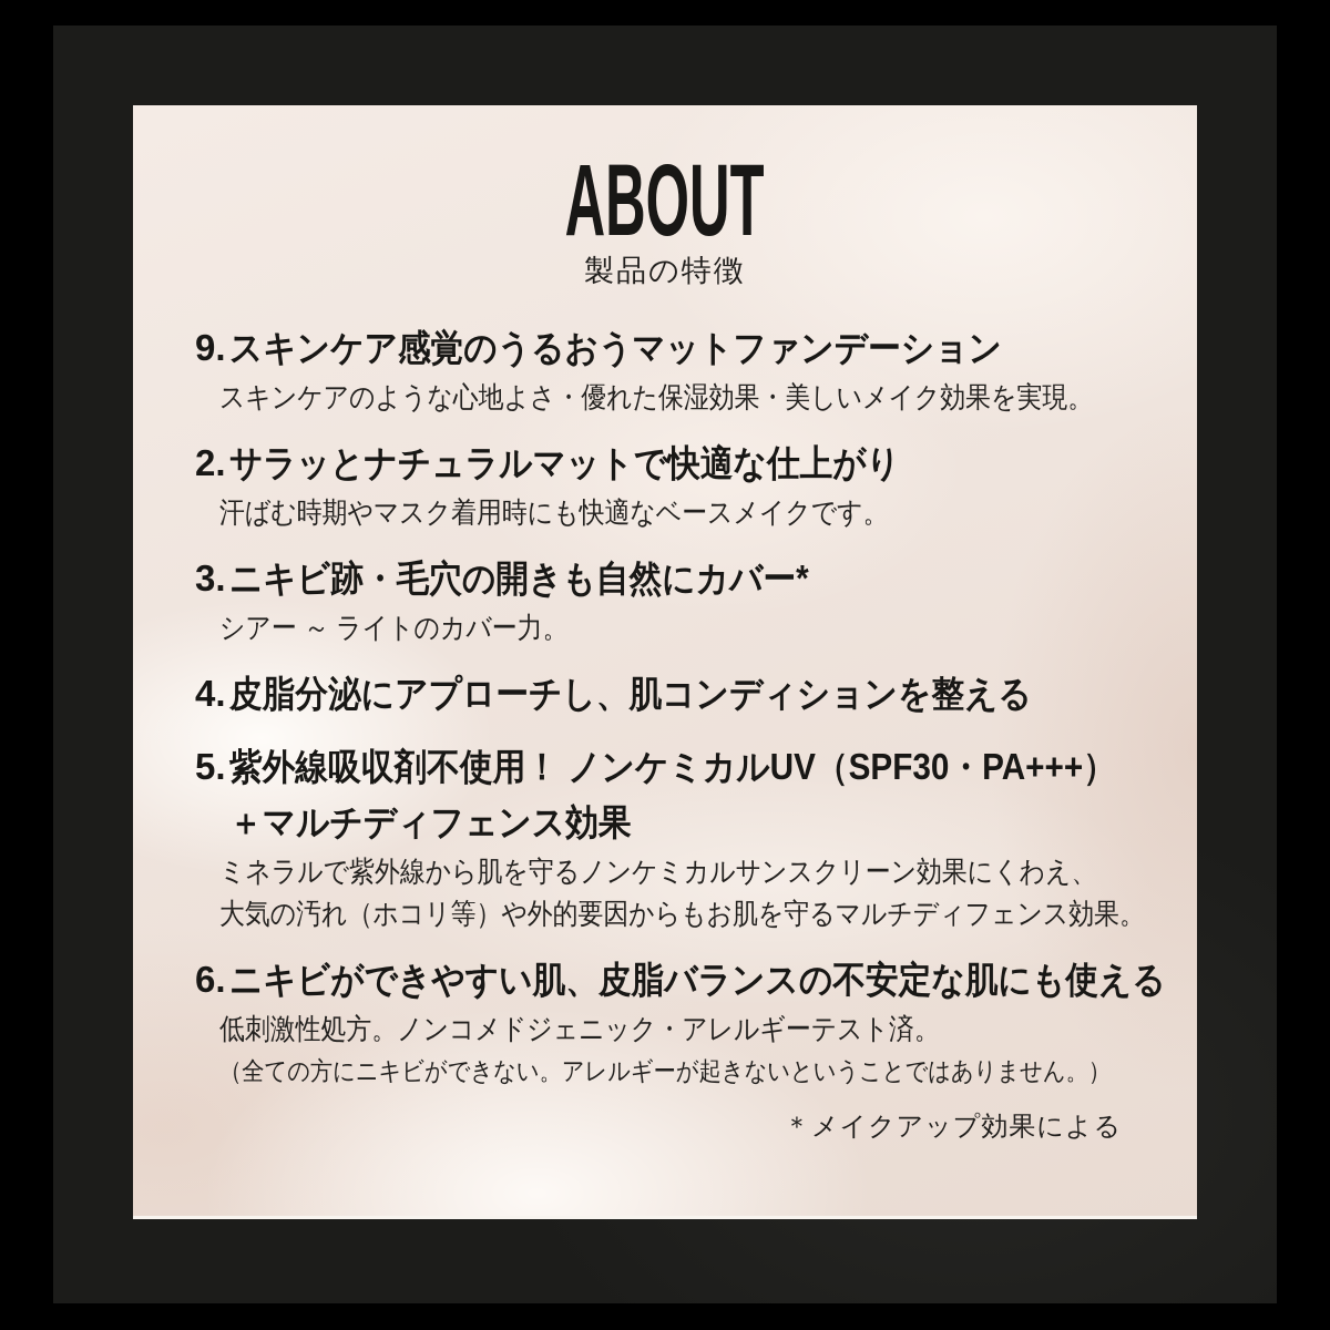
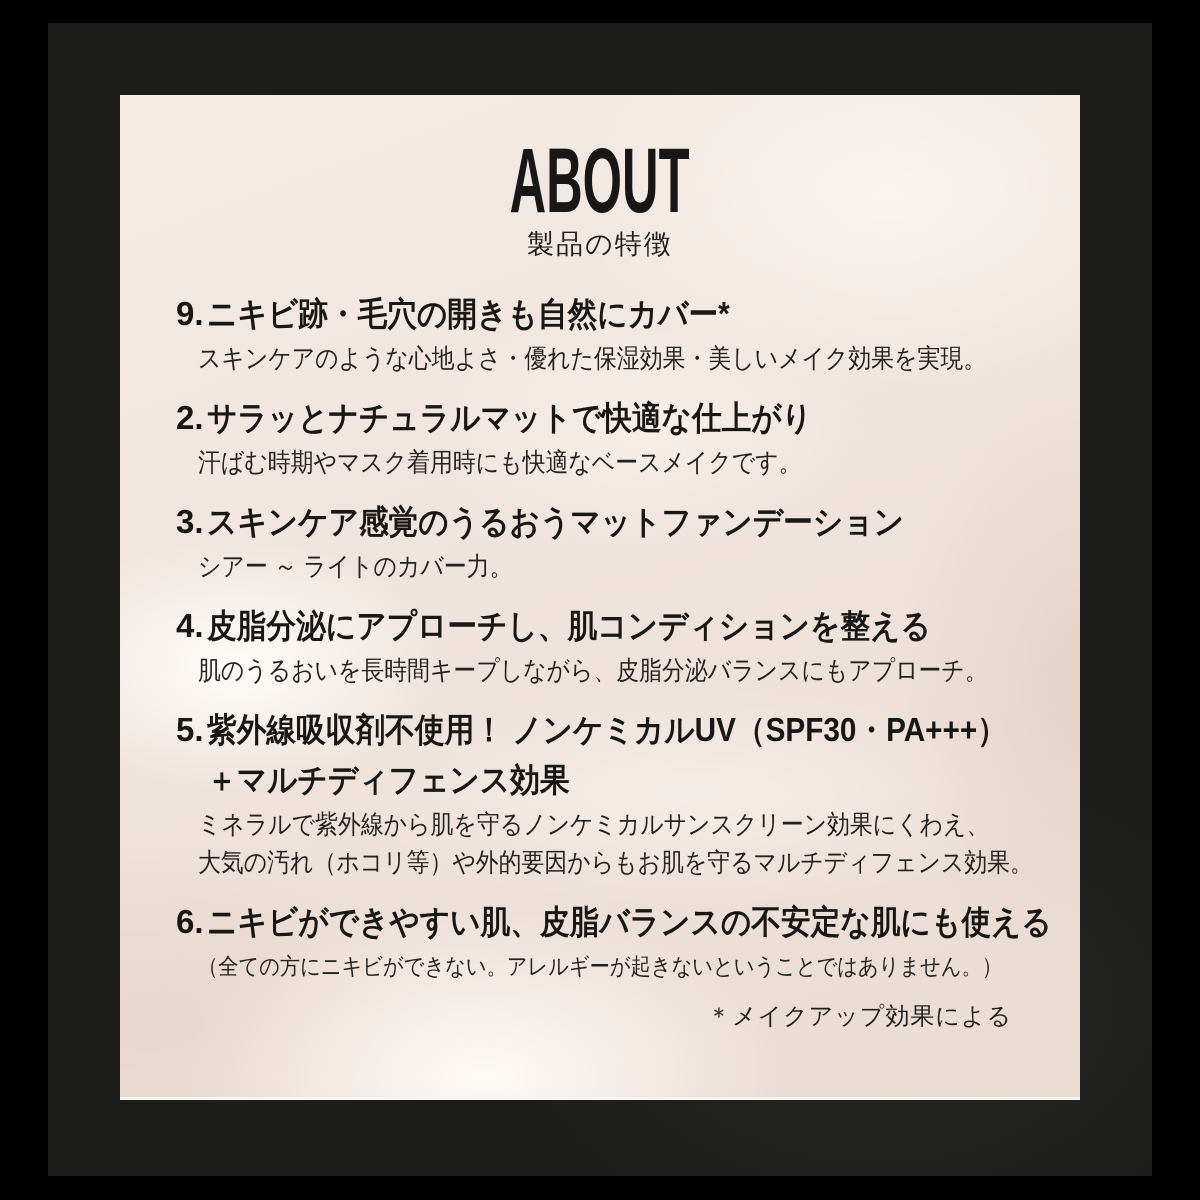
  ABOUT
  製品の特徴
  9.
- スキンケア感覚のうるおうマットファンデーション
+ ニキビ跡・毛穴の開きも自然にカバー*
  スキンケアのような心地よさ・優れた保湿効果・美しいメイク効果を実現。
  2.
  サラッとナチュラルマットで快適な仕上がり
  汗ばむ時期やマスク着用時にも快適なベースメイクです。
  3.
- ニキビ跡・毛穴の開きも自然にカバー*
+ スキンケア感覚のうるおうマットファンデーション
  シアー ～ ライトのカバー力。
  4.
  皮脂分泌にアプローチし、肌コンディションを整える
+ 肌のうるおいを長時間キープしながら、皮脂分泌バランスにもアプローチ。
  5.
  紫外線吸収剤不使用！ ノンケミカルUV（SPF30・PA+++）
  ＋マルチディフェンス効果
  ミネラルで紫外線から肌を守るノンケミカルサンスクリーン効果にくわえ、
  大気の汚れ（ホコリ等）や外的要因からもお肌を守るマルチディフェンス効果。
  6.
  ニキビができやすい肌、皮脂バランスの不安定な肌にも使える
- 低刺激性処方。ノンコメドジェニック・アレルギーテスト済。
  （全ての方にニキビができない。アレルギーが起きないということではありません。）
  ＊メイクアップ効果による
